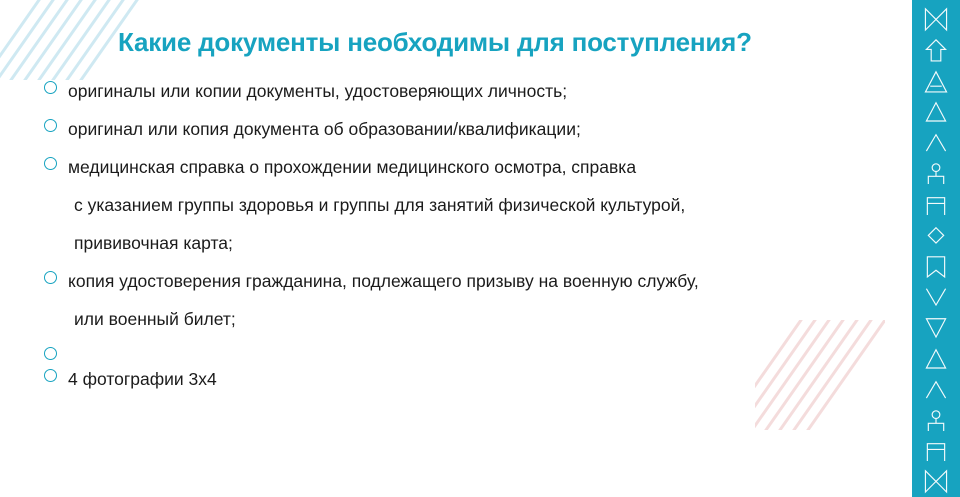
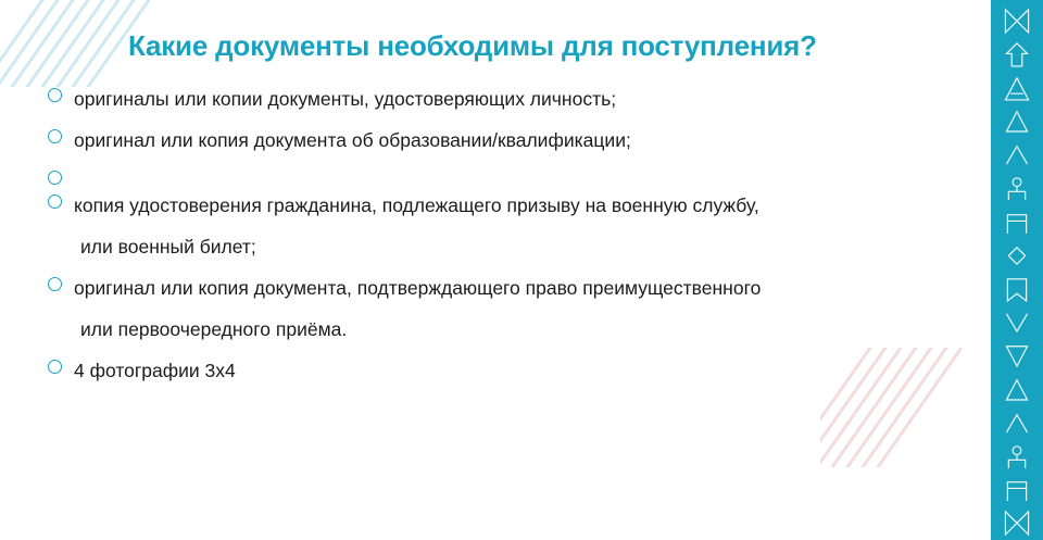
  Какие документы необходимы для поступления?
  оригиналы или копии документы, удостоверяющих личность;
  оригинал или копия документа об образовании/квалификации;
- медицинская справка о прохождении медицинского осмотра, справка
- с указанием группы здоровья и группы для занятий физической культурой,
- прививочная карта;
  копия удостоверения гражданина, подлежащего призыву на военную службу,
  или военный билет;
+ оригинал или копия документа, подтверждающего право преимущественного
+ или первоочередного приёма.
  4 фотографии 3х4
